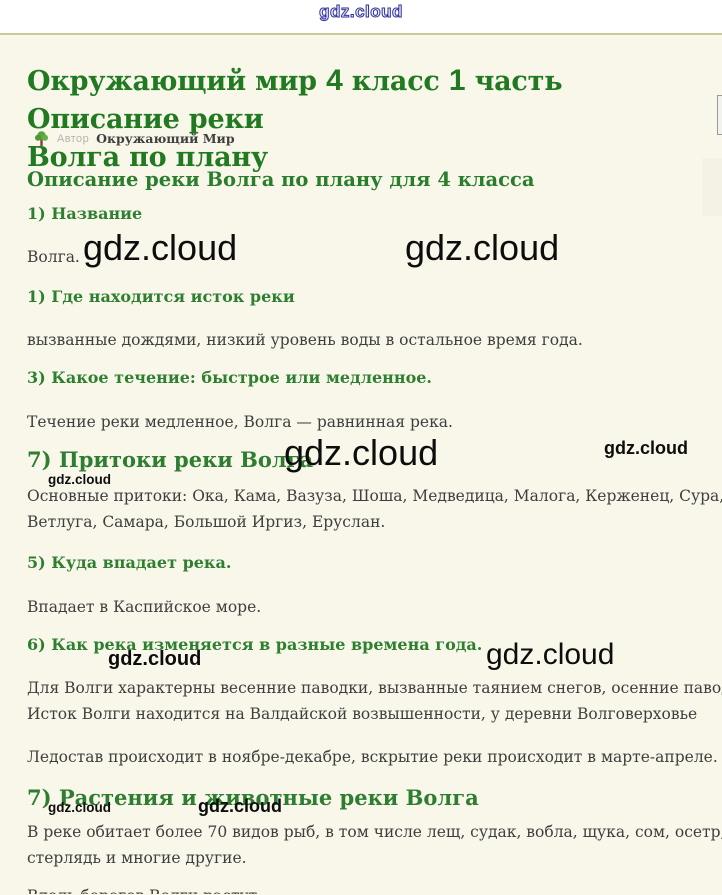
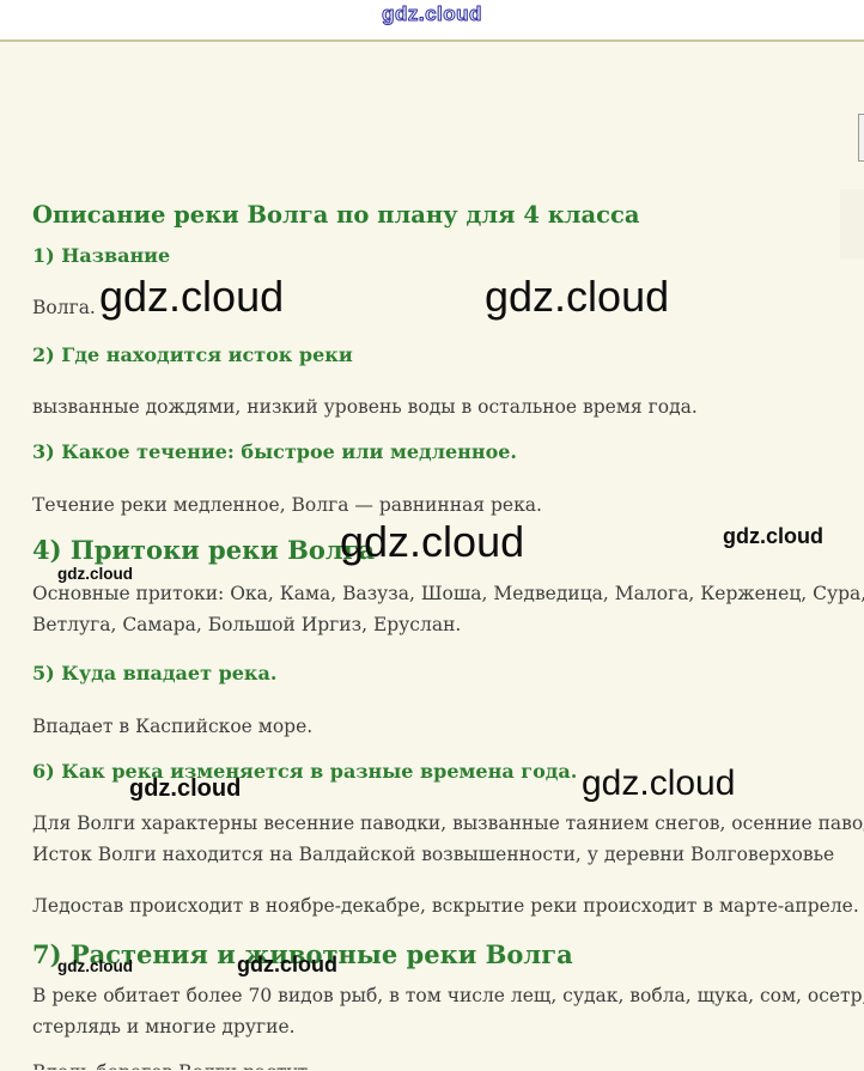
  gdz.cloud
- Окружающий мир 4 класс 1 часть Описание реки
- Волга по плану
- Автор
- Окружающий Мир
  Описание реки Волга по плану для 4 класса
  1) Название
  Волга.
  gdz.cloud
  gdz.cloud
- 1) Где находится исток реки
+ 2) Где находится исток реки
  вызванные дождями, низкий уровень воды в остальное время года.
  3) Какое течение: быстрое или медленное.
  Течение реки медленное, Волга — равнинная река.
- 7) Притоки реки Волга
+ 4) Притоки реки Волга
  gdz.cloud
  gdz.cloud
  gdz.cloud
  Основные притоки: Ока, Кама, Вазуза, Шоша, Медведица, Малога, Керженец, Сура
  Ветлуга, Самара, Большой Иргиз, Еруслан.
  5) Куда впадает река.
  Впадает в Каспийское море.
  6) Как река изменяется в разные времена года.
  gdz.cloud
  gdz.cloud
  Для Волги характерны весенние паводки, вызванные таянием снегов, осенние паво
  Исток Волги находится на Валдайской возвышенности, у деревни Волговерховье
  Ледостав происходит в ноябре-декабре, вскрытие реки происходит в марте-апреле.
  7) Растения и животные реки Волга
  gdz.cloud
  gdz.cloud
  В реке обитает более 70 видов рыб, в том числе лещ, судак, вобла, щука, сом, осетр
  стерлядь и многие другие.
